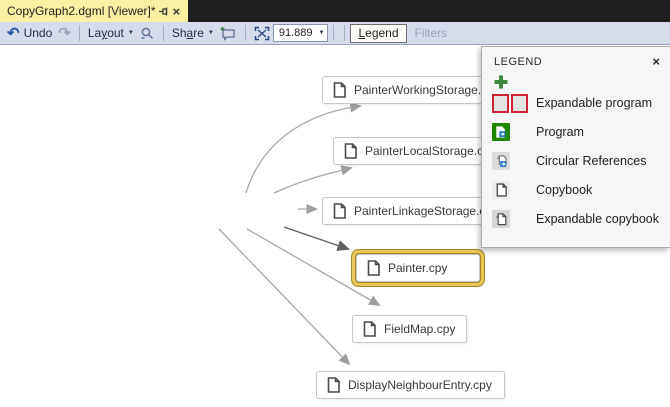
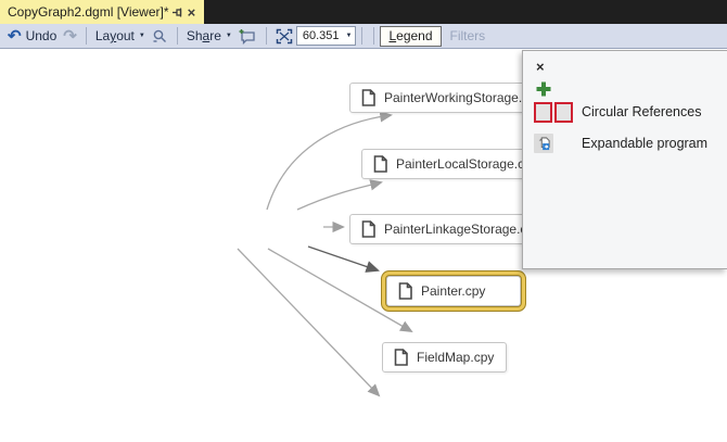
  CopyGraph2.dgml [Viewer]*
  ×
  ↶
  Undo
  ↷
  Layout
  Share
- 91.889
+ 60.351
  Legend
  Filters
  PainterWorkingStorage.
  PainterLocalStorage.
  PainterLinkageStorage.
  Painter.cpy
  FieldMap.cpy
- DisplayNeighbourEntry.cpy
- LEGEND
  ×
- Expandable program
+ Circular References
- Program
- Circular References
+ Expandable program
- Copybook
- Expandable copybook
